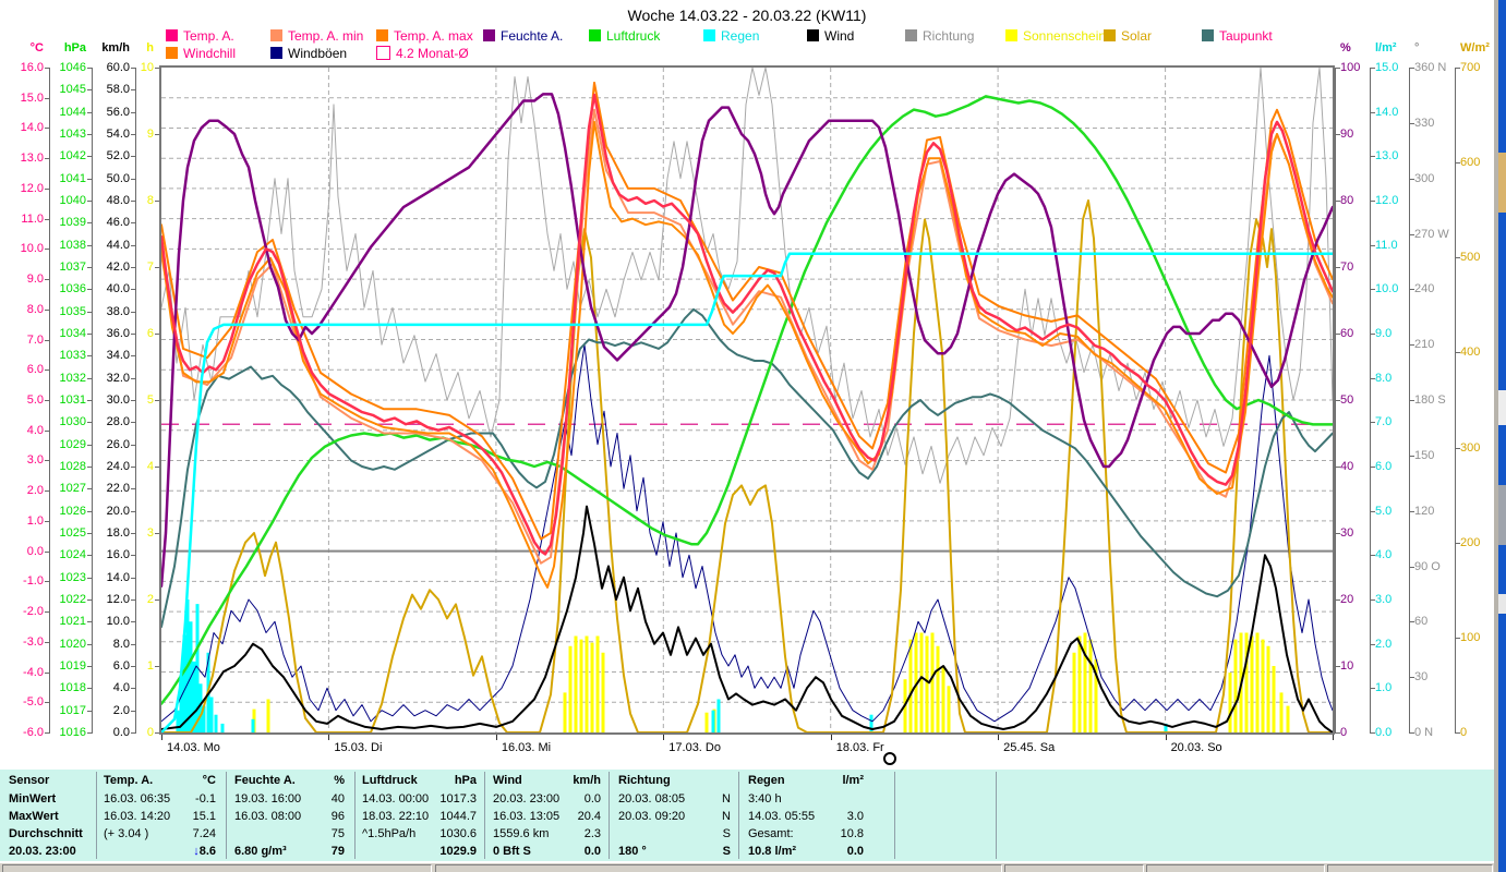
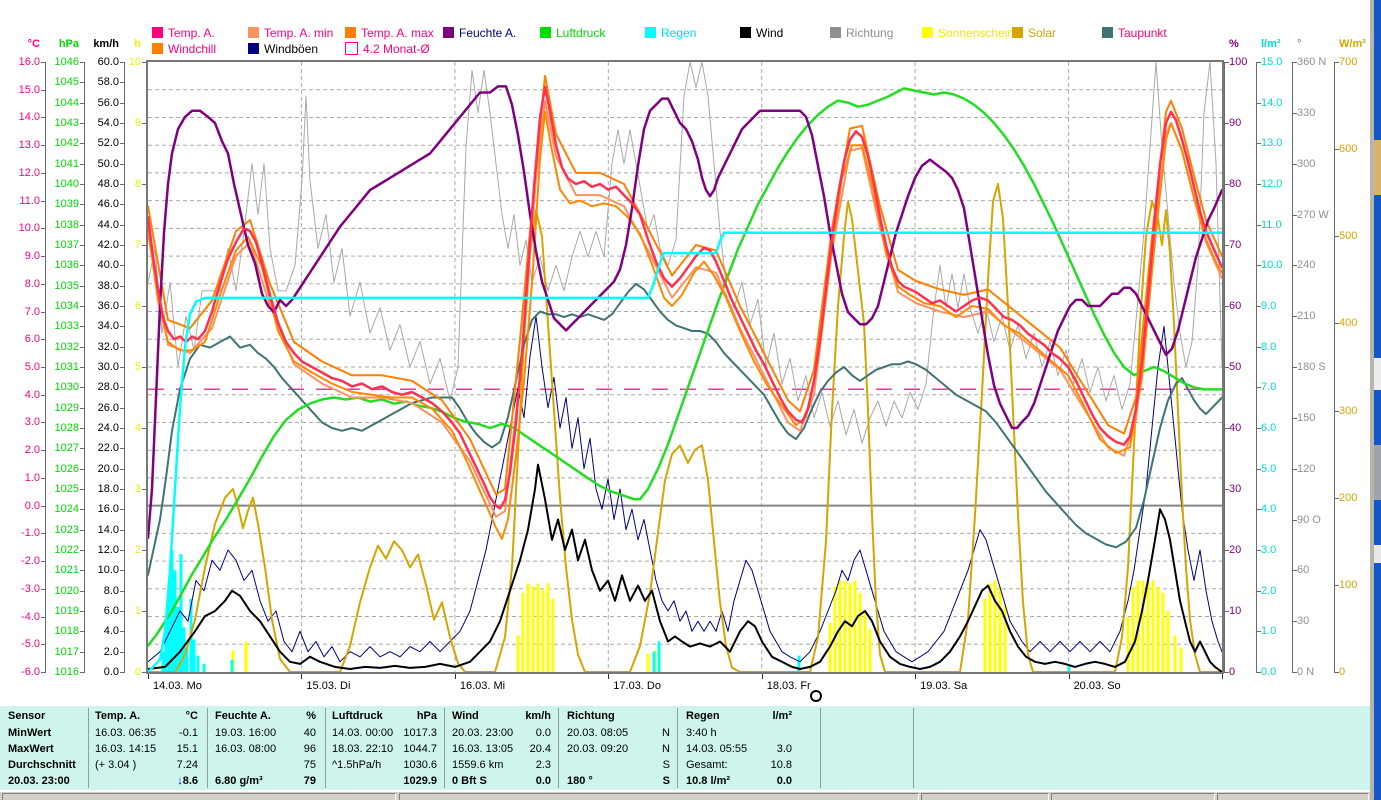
- Woche 14.03.22 - 20.03.22 (KW11)
  Temp. A.
  Temp. A. min
  Temp. A. max
  Feuchte A.
  Luftdruck
  Regen
  Wind
  Richtung
  Sonnenschein
  Solar
  Taupunkt
  Windchill
  Windböen
  4.2 Monat-Ø
  °C
  16.0
  15.0
  14.0
  13.0
  12.0
  11.0
  10.0
  9.0
  8.0
  7.0
  6.0
  5.0
  4.0
  3.0
  2.0
  1.0
  0.0
  -1.0
  -2.0
  -3.0
  -4.0
  -5.0
  -6.0
  hPa
  1046
  1045
  1044
  1043
  1042
  1041
  1040
  1039
  1038
  1037
  1036
  1035
  1034
  1033
  1032
  1031
  1030
  1029
  1028
  1027
  1026
  1025
  1024
  1023
  1022
  1021
  1020
  1019
  1018
  1017
  1016
  km/h
  60.0
  58.0
  56.0
  54.0
  52.0
  50.0
  48.0
  46.0
  44.0
  42.0
  40.0
  38.0
  36.0
  34.0
  32.0
  30.0
  28.0
  26.0
  24.0
  22.0
  20.0
  18.0
  16.0
  14.0
  12.0
  10.0
  8.0
  6.0
  4.0
  2.0
  0.0
  h
  10
  9
  8
  7
  6
  5
  4
  3
  2
  1
  0
  %
  100
  90
  80
  70
  60
  50
  40
  30
  20
  10
  0
  l/m²
  15.0
  14.0
  13.0
  12.0
  11.0
  10.0
  9.0
  8.0
  7.0
  6.0
  5.0
  4.0
  3.0
  2.0
  1.0
  0.0
  °
  360 N
  330
  300
  270 W
  240
  210
  180 S
  150
  120
  90 O
  60
  30
  0 N
  W/m²
  700
  600
  500
  400
  300
  200
  100
  0
  14.03. Mo
  15.03. Di
  16.03. Mi
  17.03. Do
  18.03. Fr
- 25.45. Sa
+ 19.03. Sa
  20.03. So
  Sensor
  MinWert
  MaxWert
  Durchschnitt
  20.03. 23:00
  Temp. A.
  °C
  16.03. 06:35
  -0.1
- 16.03. 14:20
+ 16.03. 14:15
  15.1
  (+ 3.04 )
  7.24
  ↓8.6
  Feuchte A.
  %
  19.03. 16:00
  40
  16.03. 08:00
  96
  75
  6.80 g/m³
  79
  Luftdruck
  hPa
  14.03. 00:00
  1017.3
  18.03. 22:10
  1044.7
  ^1.5hPa/h
  1030.6
  1029.9
  Wind
  km/h
  20.03. 23:00
  0.0
  16.03. 13:05
  20.4
  1559.6 km
  2.3
  0 Bft S
  0.0
  Richtung
  20.03. 08:05
  N
  20.03. 09:20
  N
  S
  180 °
  S
  Regen
  l/m²
  3:40 h
  14.03. 05:55
  3.0
  Gesamt:
  10.8
  10.8 l/m²
  0.0
